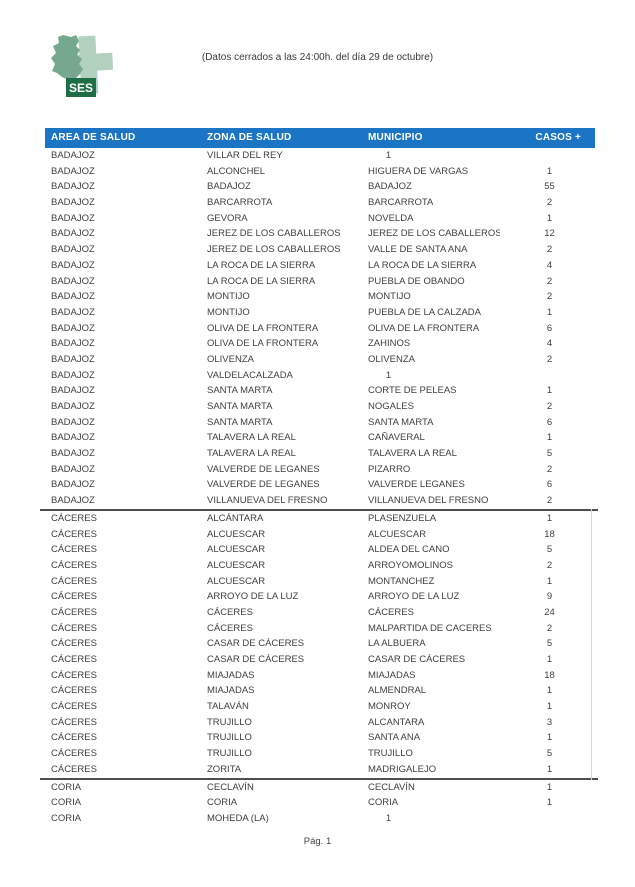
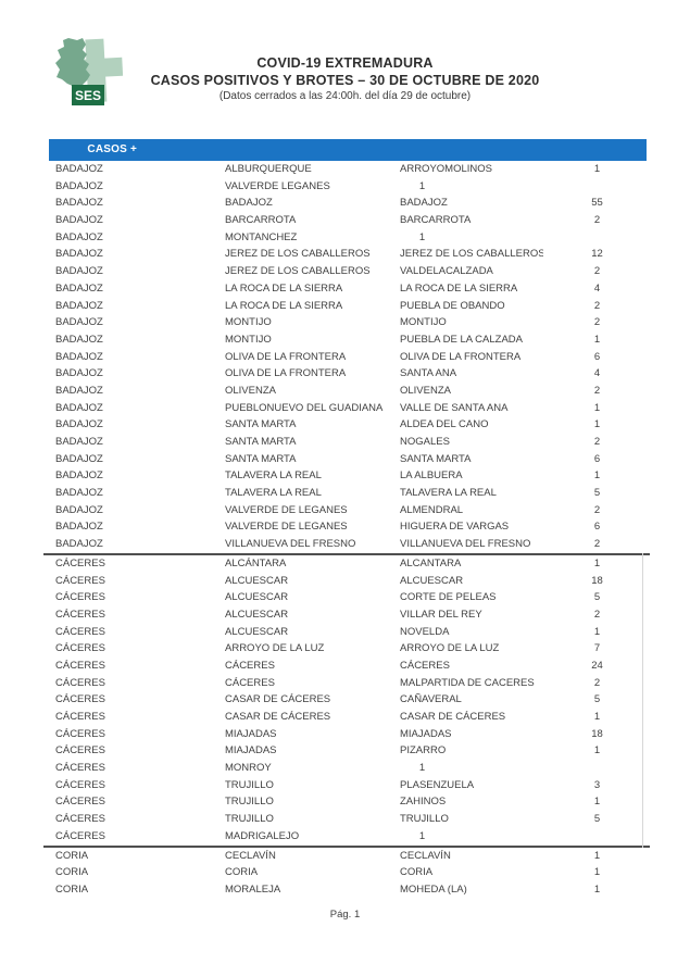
  SES
+ COVID-19 EXTREMADURA
+ CASOS POSITIVOS Y BROTES – 30 DE OCTUBRE DE 2020
  (Datos cerrados a las 24:00h. del día 29 de octubre)
- AREA DE SALUD
- ZONA DE SALUD
- MUNICIPIO
  CASOS +
  BADAJOZ
+ ALBURQUERQUE
- VILLAR DEL REY
+ ARROYOMOLINOS
  1
  BADAJOZ
- ALCONCHEL
- HIGUERA DE VARGAS
+ VALVERDE LEGANES
  1
  BADAJOZ
  BADAJOZ
  BADAJOZ
  55
  BADAJOZ
  BARCARROTA
  BARCARROTA
  2
  BADAJOZ
- GEVORA
- NOVELDA
+ MONTANCHEZ
  1
  BADAJOZ
  JEREZ DE LOS CABALLEROS
  JEREZ DE LOS CABALLEROS
  12
  BADAJOZ
  JEREZ DE LOS CABALLEROS
- VALLE DE SANTA ANA
+ VALDELACALZADA
  2
  BADAJOZ
  LA ROCA DE LA SIERRA
  LA ROCA DE LA SIERRA
  4
  BADAJOZ
  LA ROCA DE LA SIERRA
  PUEBLA DE OBANDO
  2
  BADAJOZ
  MONTIJO
  MONTIJO
  2
  BADAJOZ
  MONTIJO
  PUEBLA DE LA CALZADA
  1
  BADAJOZ
  OLIVA DE LA FRONTERA
  OLIVA DE LA FRONTERA
  6
  BADAJOZ
  OLIVA DE LA FRONTERA
- ZAHINOS
+ SANTA ANA
  4
  BADAJOZ
  OLIVENZA
  OLIVENZA
  2
  BADAJOZ
+ PUEBLONUEVO DEL GUADIANA
- VALDELACALZADA
+ VALLE DE SANTA ANA
  1
  BADAJOZ
  SANTA MARTA
- CORTE DE PELEAS
+ ALDEA DEL CANO
  1
  BADAJOZ
  SANTA MARTA
  NOGALES
  2
  BADAJOZ
  SANTA MARTA
  SANTA MARTA
  6
  BADAJOZ
  TALAVERA LA REAL
- CAÑAVERAL
+ LA ALBUERA
  1
  BADAJOZ
  TALAVERA LA REAL
  TALAVERA LA REAL
  5
  BADAJOZ
  VALVERDE DE LEGANES
- PIZARRO
+ ALMENDRAL
  2
  BADAJOZ
  VALVERDE DE LEGANES
- VALVERDE LEGANES
+ HIGUERA DE VARGAS
  6
  BADAJOZ
  VILLANUEVA DEL FRESNO
  VILLANUEVA DEL FRESNO
  2
  CÁCERES
  ALCÁNTARA
- PLASENZUELA
+ ALCANTARA
  1
  CÁCERES
  ALCUESCAR
  ALCUESCAR
  18
  CÁCERES
  ALCUESCAR
- ALDEA DEL CANO
+ CORTE DE PELEAS
  5
  CÁCERES
  ALCUESCAR
- ARROYOMOLINOS
+ VILLAR DEL REY
  2
  CÁCERES
  ALCUESCAR
- MONTANCHEZ
+ NOVELDA
  1
  CÁCERES
  ARROYO DE LA LUZ
  ARROYO DE LA LUZ
- 9
+ 7
  CÁCERES
  CÁCERES
  CÁCERES
  24
  CÁCERES
  CÁCERES
  MALPARTIDA DE CACERES
  2
  CÁCERES
  CASAR DE CÁCERES
- LA ALBUERA
+ CAÑAVERAL
  5
  CÁCERES
  CASAR DE CÁCERES
  CASAR DE CÁCERES
  1
  CÁCERES
  MIAJADAS
  MIAJADAS
  18
  CÁCERES
  MIAJADAS
- ALMENDRAL
+ PIZARRO
  1
  CÁCERES
- TALAVÁN
  MONROY
  1
  CÁCERES
  TRUJILLO
- ALCANTARA
+ PLASENZUELA
  3
  CÁCERES
  TRUJILLO
- SANTA ANA
+ ZAHINOS
  1
  CÁCERES
  TRUJILLO
  TRUJILLO
  5
  CÁCERES
- ZORITA
  MADRIGALEJO
  1
  CORIA
  CECLAVÍN
  CECLAVÍN
  1
  CORIA
  CORIA
  CORIA
  1
  CORIA
+ MORALEJA
  MOHEDA (LA)
  1
  Pág. 1
